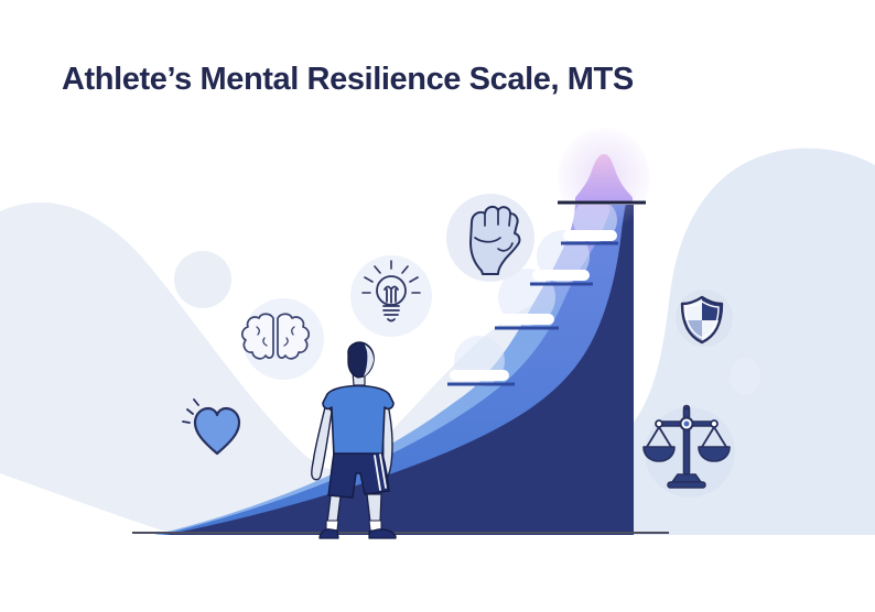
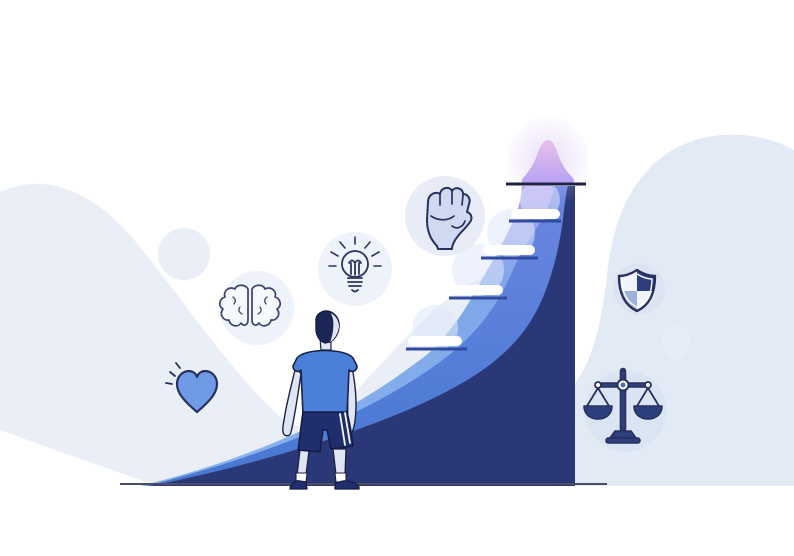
- Athlete’s Mental Resilience Scale, MTS
